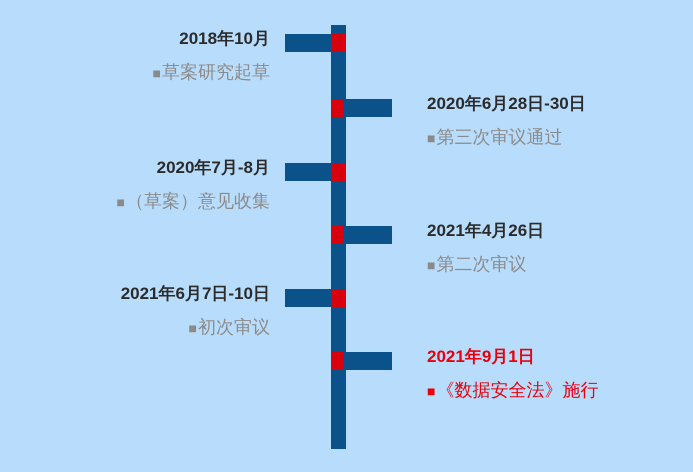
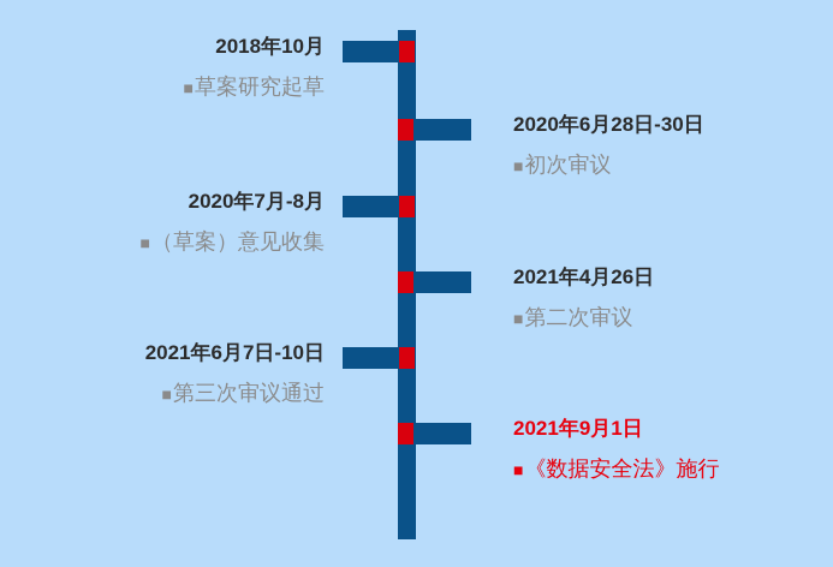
  2018年10月
  ■草案研究起草
  2020年6月28日-30日
- ■第三次审议通过
+ ■初次审议
  2020年7月-8月
  ■（草案）意见收集
  2021年4月26日
  ■第二次审议
  2021年6月7日-10日
- ■初次审议
+ ■第三次审议通过
  2021年9月1日
  ■《数据安全法》施行
